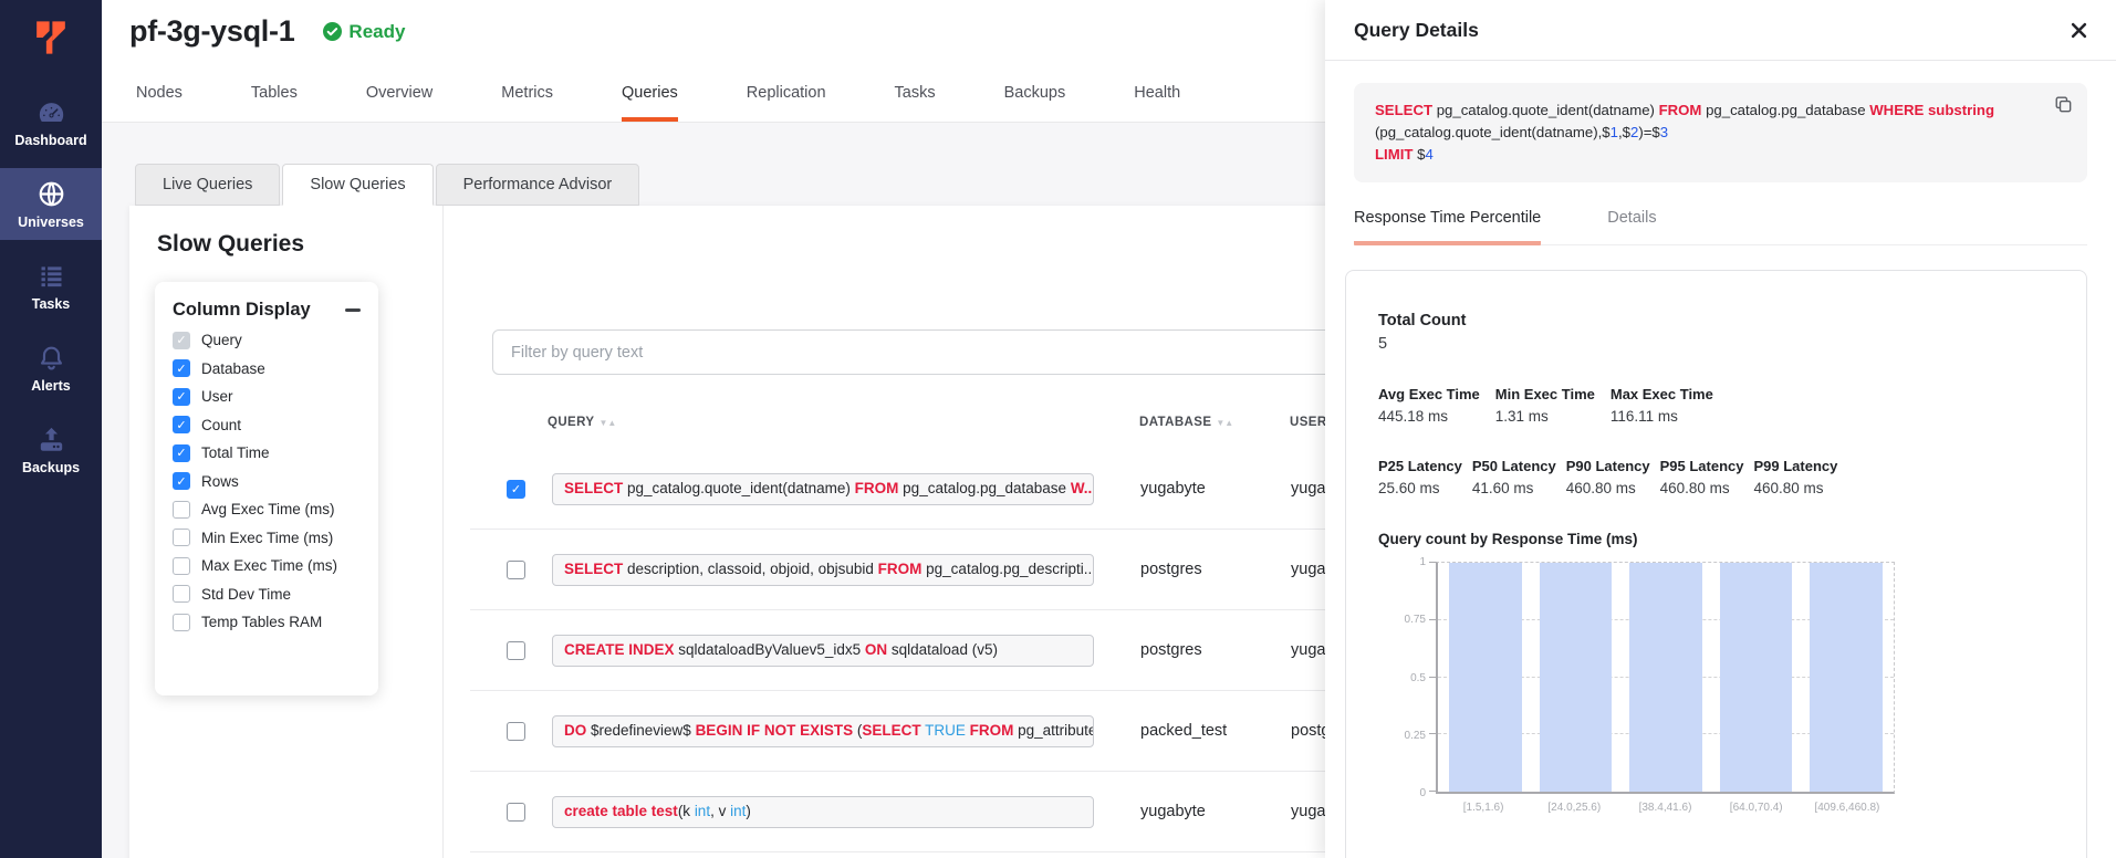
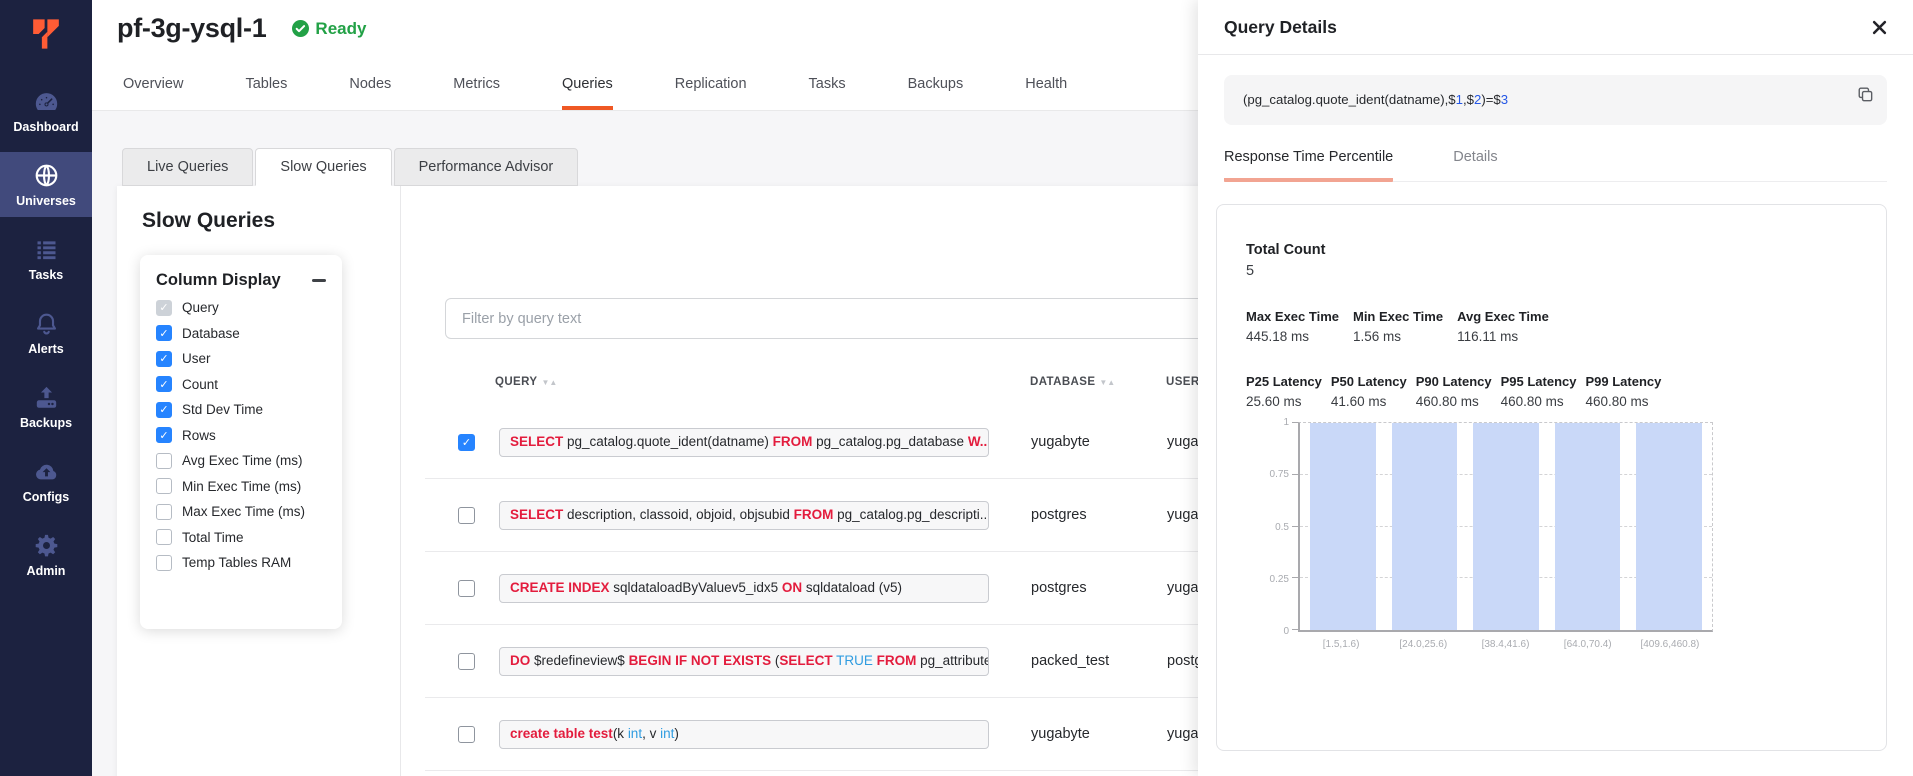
  Dashboard
  Universes
  Tasks
  Alerts
  Backups
+ Configs
+ Admin
  pf-3g-ysql-1
  Ready
- Nodes
+ Overview
  Tables
- Overview
+ Nodes
  Metrics
  Queries
  Replication
  Tasks
  Backups
  Health
  Live Queries
  Slow Queries
  Performance Advisor
  Slow Queries
  Column Display
  ✓
  Query
  ✓
  Database
  ✓
  User
  ✓
  Count
  ✓
- Total Time
+ Std Dev Time
  ✓
  Rows
  Avg Exec Time (ms)
  Min Exec Time (ms)
  Max Exec Time (ms)
- Std Dev Time
+ Total Time
  Temp Tables RAM
  Filter by query text
  QUERY ▼▲
  DATABASE ▼▲
  ✓
  SELECT pg_catalog.quote_ident(datname) FROM pg_catalog.pg_database W..
  yugabyte
  SELECT description, classoid, objoid, objsubid FROM pg_catalog.pg_descripti..
  postgres
  CREATE INDEX sqldataloadByValuev5_idx5 ON sqldataload (v5)
  postgres
  DO $redefineview$ BEGIN IF NOT EXISTS (SELECT TRUE FROM pg_attribute
  packed_test
  create table test(k int, v int)
  yugabyte
  Query Details
- SELECT pg_catalog.quote_ident(datname) FROM pg_catalog.pg_database WHERE substring
  (pg_catalog.quote_ident(datname),$1,$2)=$3
- LIMIT $4
  Response Time Percentile
  Details
  Total Count
  5
- Avg Exec Time
+ Max Exec Time
  445.18 ms
  Min Exec Time
- 1.31 ms
+ 1.56 ms
- Max Exec Time
+ Avg Exec Time
  116.11 ms
  P25 Latency
  25.60 ms
  P50 Latency
  41.60 ms
  P90 Latency
  460.80 ms
  P95 Latency
  460.80 ms
  P99 Latency
  460.80 ms
- Query count by Response Time (ms)
  1
  0.75
  0.5
  0.25
  0
  [1.5,1.6)
  [24.0,25.6)
  [38.4,41.6)
  [64.0,70.4)
  [409.6,460.8)
